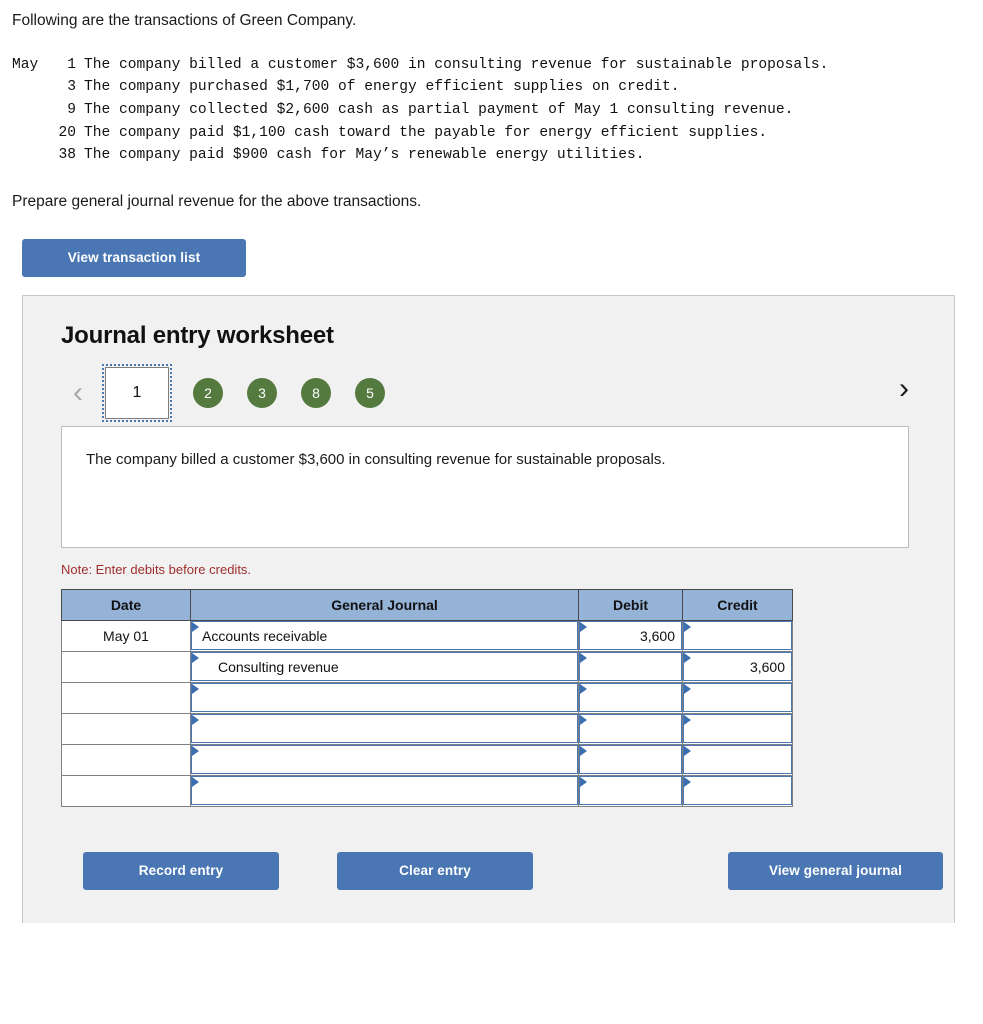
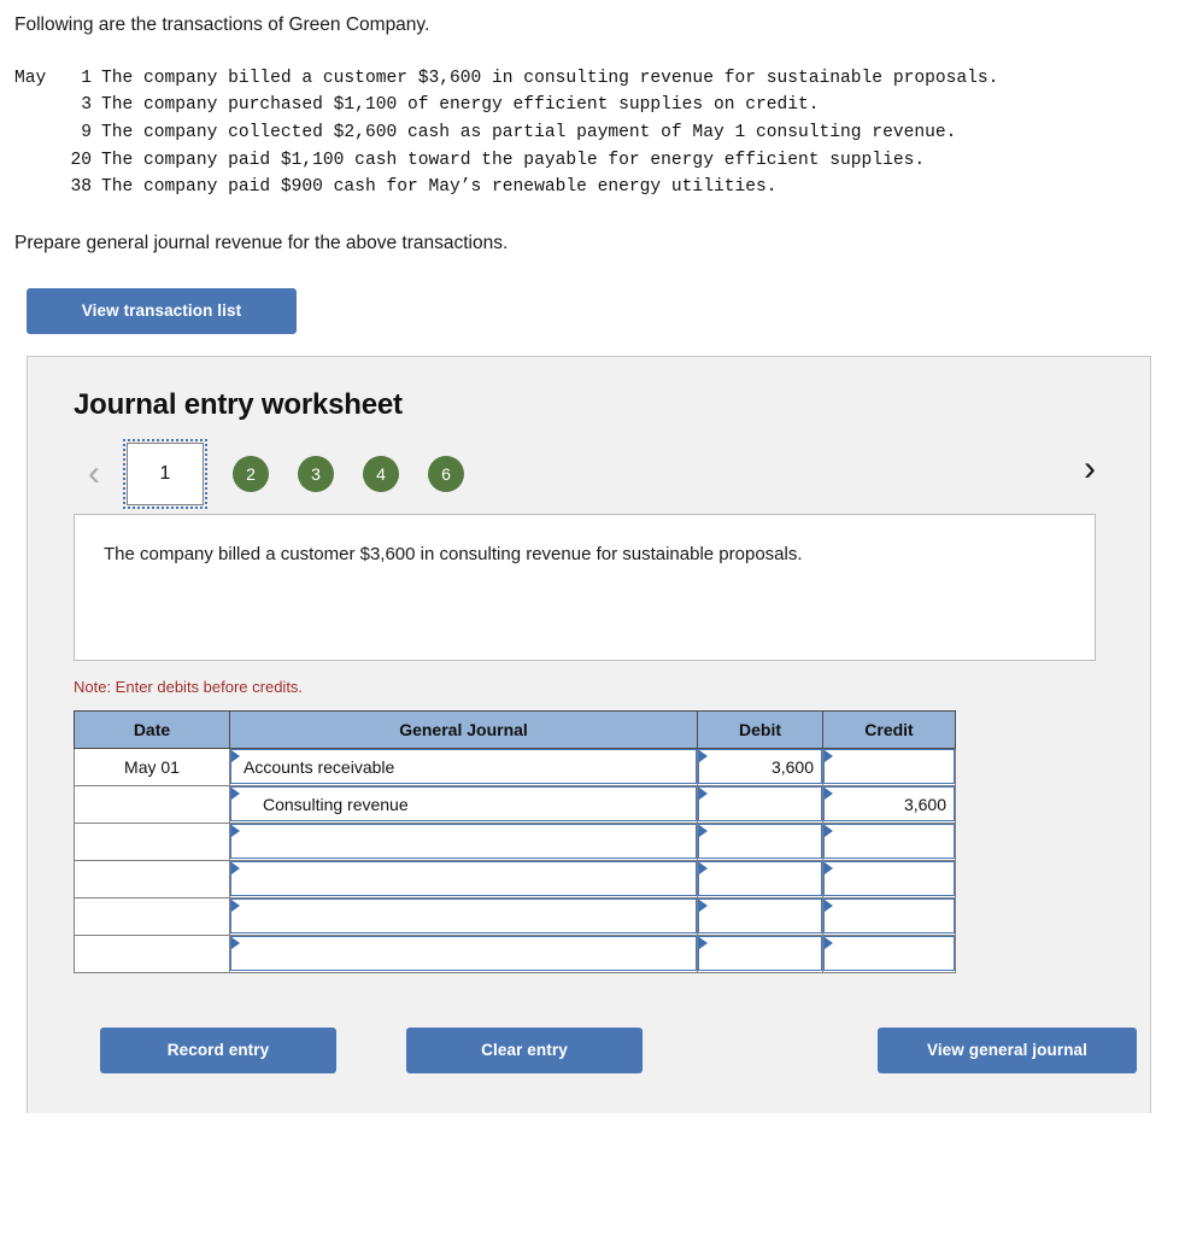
  Following are the transactions of Green Company.
  May
  1
  The company billed a customer $3,600 in consulting revenue for sustainable proposals.
  3
- The company purchased $1,700 of energy efficient supplies on credit.
+ The company purchased $1,100 of energy efficient supplies on credit.
  9
  The company collected $2,600 cash as partial payment of May 1 consulting revenue.
  20
  The company paid $1,100 cash toward the payable for energy efficient supplies.
  38
  The company paid $900 cash for May’s renewable energy utilities.
  Prepare general journal revenue for the above transactions.
  View transaction list
  Journal entry worksheet
  ‹
  1
  2
  3
- 8
+ 4
- 5
+ 6
  ›
  The company billed a customer $3,600 in consulting revenue for sustainable proposals.
  Note: Enter debits before credits.
  Date	General Journal	Debit	Credit
  May 01	Accounts receivable	3,600
  	Consulting revenue		3,600
  Record entry
  Clear entry
  View general journal
